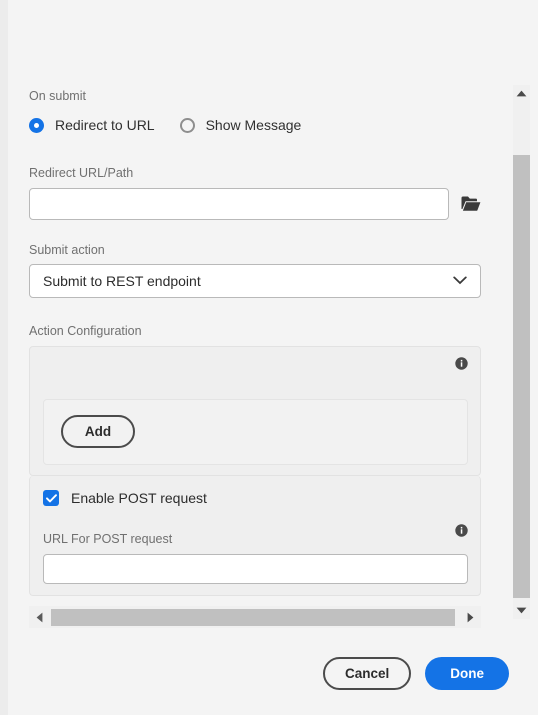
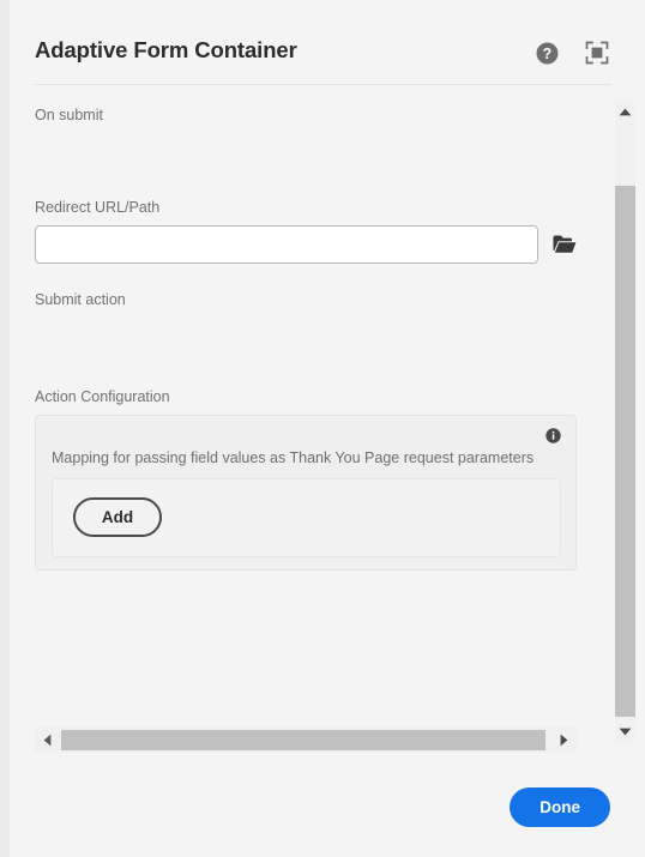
+ Adaptive Form Container
+ ?
  On submit
- Redirect to URL
- Show Message
  Redirect URL/Path
  Submit action
- Submit to REST endpoint
  Action Configuration
+ Mapping for passing field values as Thank You Page request parameters
  Add
- Enable POST request
- URL For POST request
- Cancel
  Done
